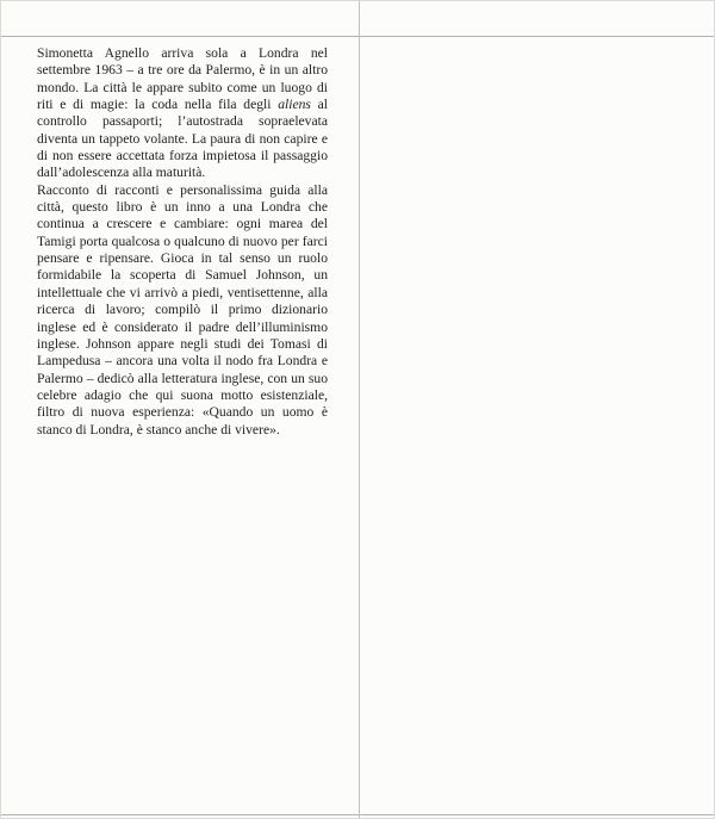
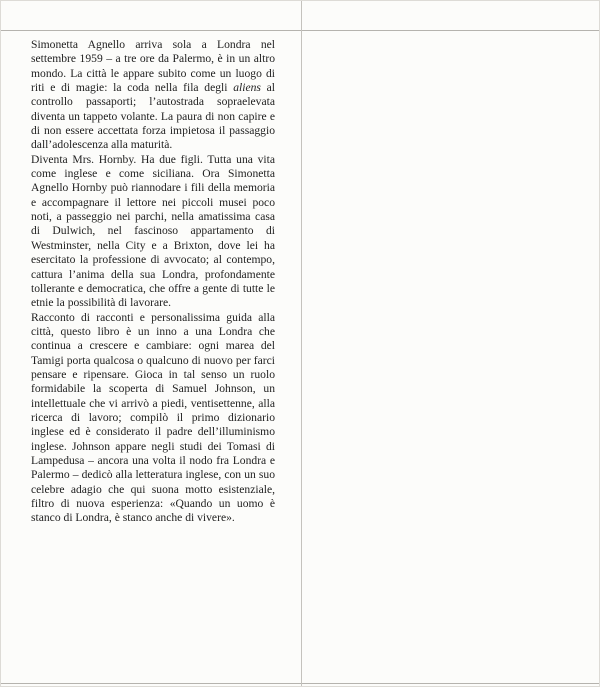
- Simonetta Agnello arriva sola a Londra nel settembre 1963 – a tre ore da Palermo, è in un altro mondo. La città le appare subito come un luogo di riti e di magie: la coda nella fila degli aliens al controllo passaporti; l’autostrada sopraelevata diventa un tappeto volante. La paura di non capire e di non essere accettata forza impietosa il passaggio dall’adolescenza alla maturità.
+ Simonetta Agnello arriva sola a Londra nel settembre 1959 – a tre ore da Palermo, è in un altro mondo. La città le appare subito come un luogo di riti e di magie: la coda nella fila degli aliens al controllo passaporti; l’autostrada sopraelevata diventa un tappeto volante. La paura di non capire e di non essere accettata forza impietosa il passaggio dall’adolescenza alla maturità.
+ Diventa Mrs. Hornby. Ha due figli. Tutta una vita come inglese e come siciliana. Ora Simonetta Agnello Hornby può riannodare i fili della memoria e accompagnare il lettore nei piccoli musei poco noti, a passeggio nei parchi, nella amatissima casa di Dulwich, nel fascinoso appartamento di Westminster, nella City e a Brixton, dove lei ha esercitato la professione di avvocato; al contempo, cattura l’anima della sua Londra, profondamente tollerante e democratica, che offre a gente di tutte le etnie la possibilità di lavorare.
  Racconto di racconti e personalissima guida alla città, questo libro è un inno a una Londra che continua a crescere e cambiare: ogni marea del Tamigi porta qualcosa o qualcuno di nuovo per farci pensare e ripensare. Gioca in tal senso un ruolo formidabile la scoperta di Samuel Johnson, un intellettuale che vi arrivò a piedi, ventisettenne, alla ricerca di lavoro; compilò il primo dizionario inglese ed è considerato il padre dell’illuminismo inglese. Johnson appare negli studi dei Tomasi di Lampedusa – ancora una volta il nodo fra Londra e Palermo – dedicò alla letteratura inglese, con un suo celebre adagio che qui suona motto esistenziale, filtro di nuova esperienza: «Quando un uomo è stanco di Londra, è stanco anche di vivere».
